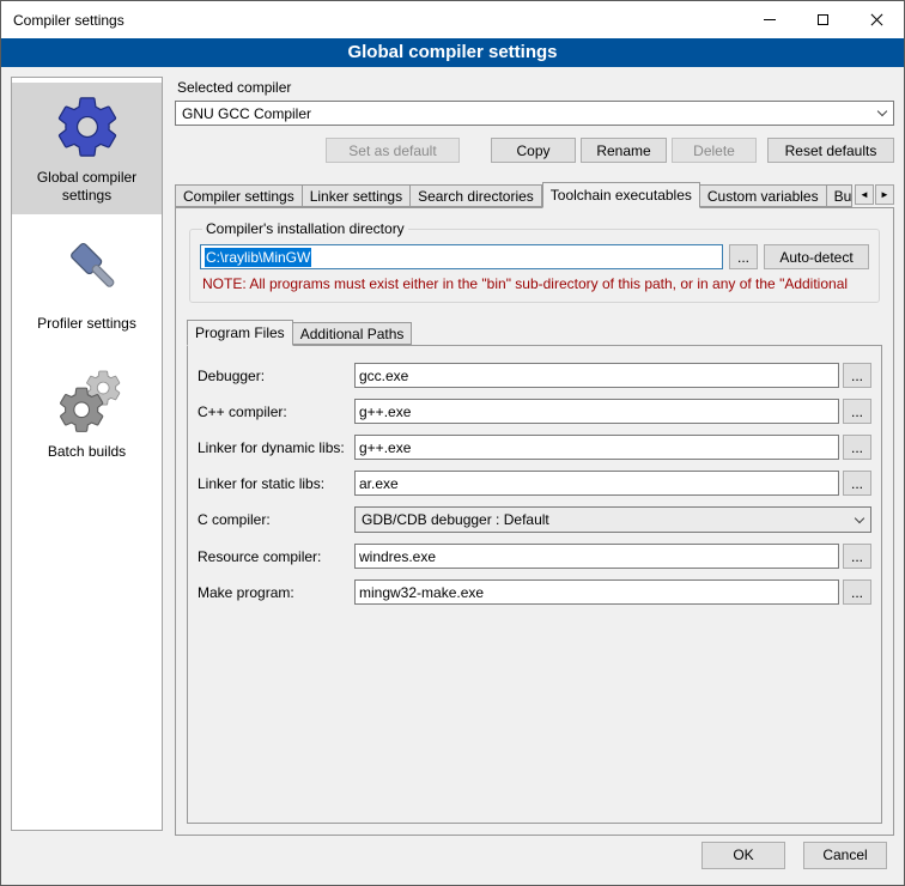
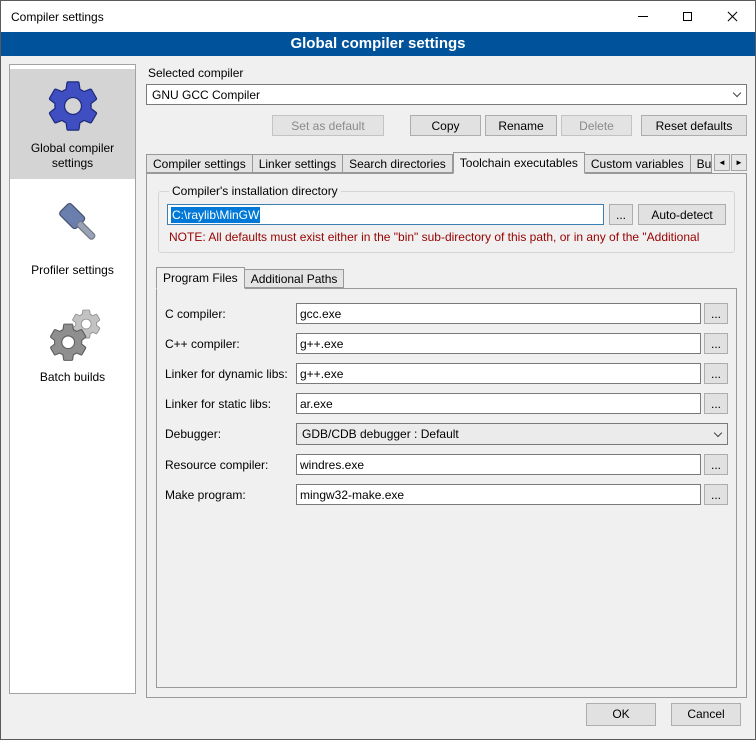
  Compiler settings
  Global compiler settings
  Global compiler settings
  Profiler settings
  Batch builds
  Selected compiler
  GNU GCC Compiler
  Set as default
  Copy
  Rename
  Delete
  Reset defaults
  Compiler settings
  Linker settings
  Search directories
  Toolchain executables
  Custom variables
  ◄
  ►
  Compiler's installation directory
  C:\raylib\MinGW
  ...
  Auto-detect
- NOTE: All programs must exist either in the "bin" sub-directory of this path, or in any of the "Additional
+ NOTE: All defaults must exist either in the "bin" sub-directory of this path, or in any of the "Additional
  Program Files
  Additional Paths
- Debugger:
+ C compiler:
  gcc.exe
  ...
  C++ compiler:
  g++.exe
  ...
  Linker for dynamic libs:
  g++.exe
  ...
  Linker for static libs:
  ar.exe
  ...
- C compiler:
+ Debugger:
  GDB/CDB debugger : Default
  Resource compiler:
  windres.exe
  ...
  Make program:
  mingw32-make.exe
  ...
  OK
  Cancel
